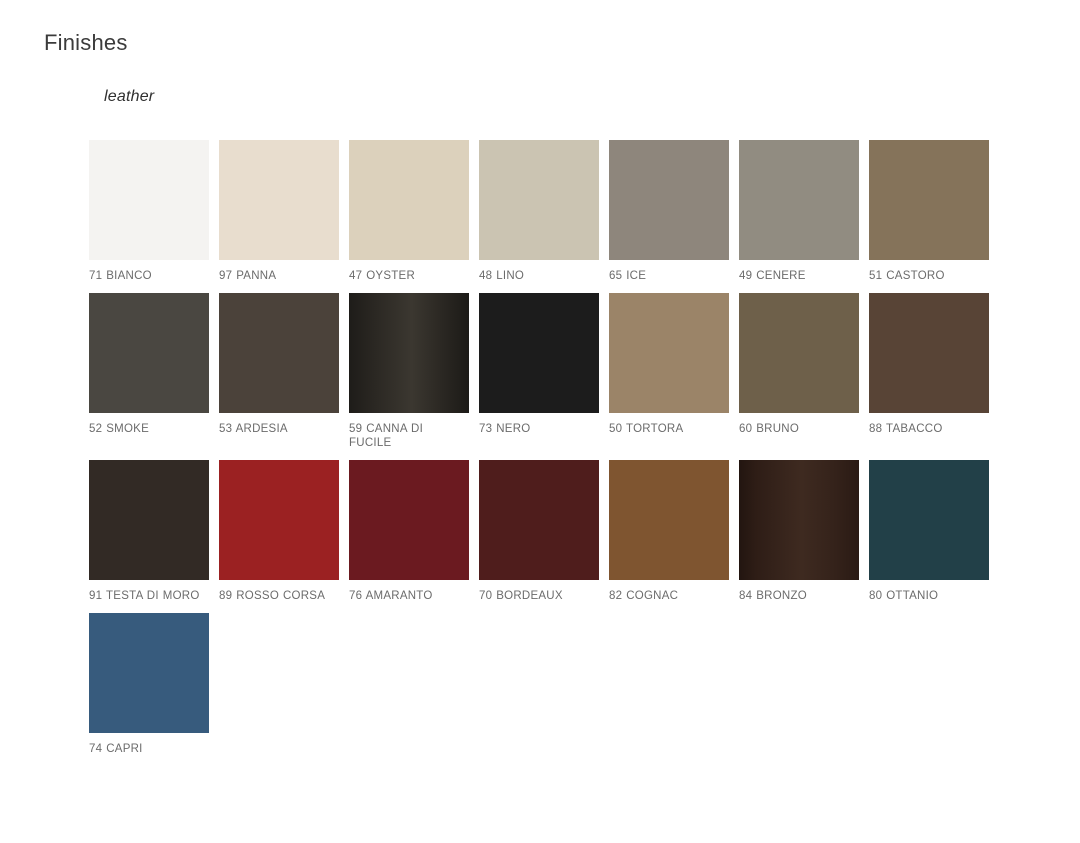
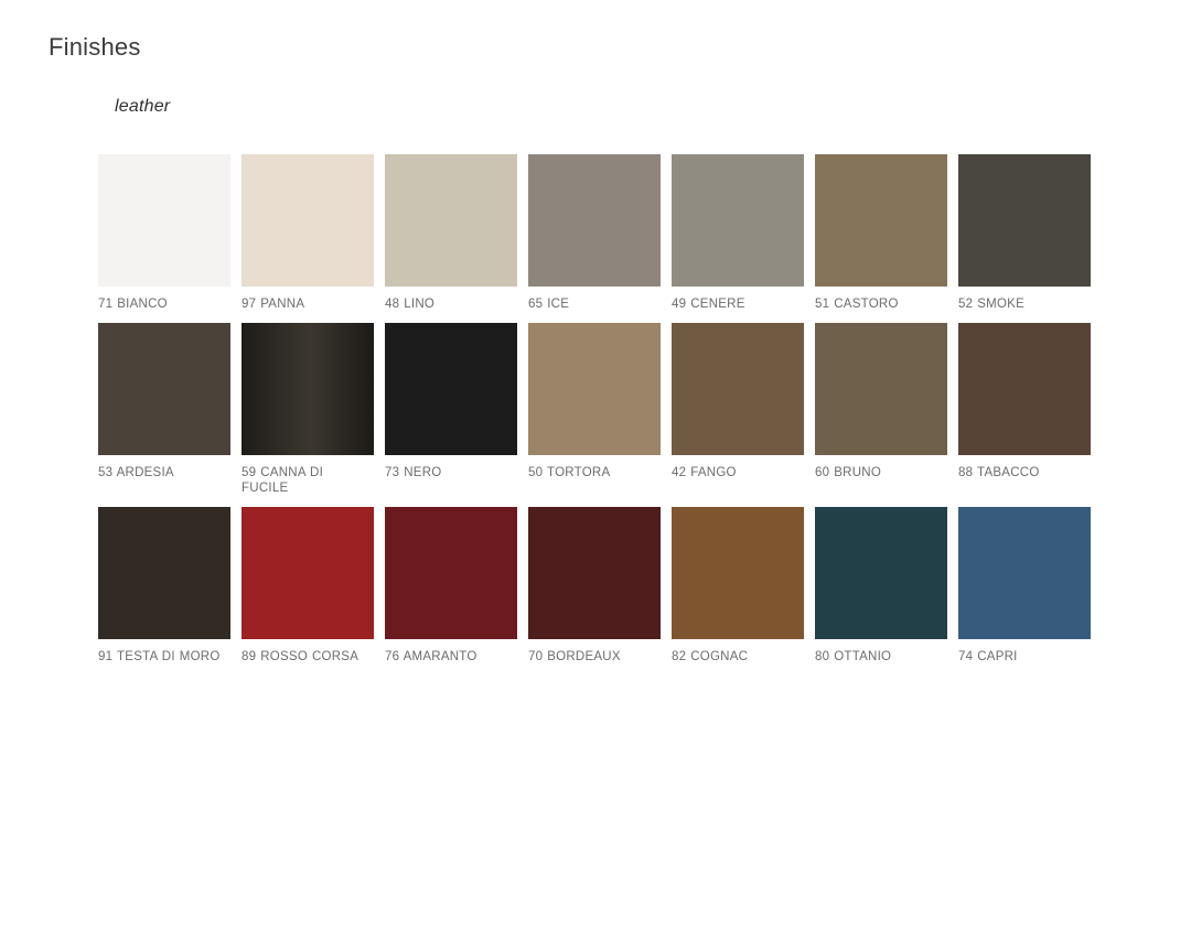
  Finishes
  leather
  71 BIANCO
  97 PANNA
- 47 OYSTER
  48 LINO
  65 ICE
  49 CENERE
  51 CASTORO
  52 SMOKE
  53 ARDESIA
  59 CANNA DI FUCILE
  73 NERO
  50 TORTORA
+ 42 FANGO
  60 BRUNO
  88 TABACCO
  91 TESTA DI MORO
  89 ROSSO CORSA
  76 AMARANTO
  70 BORDEAUX
  82 COGNAC
- 84 BRONZO
  80 OTTANIO
  74 CAPRI
